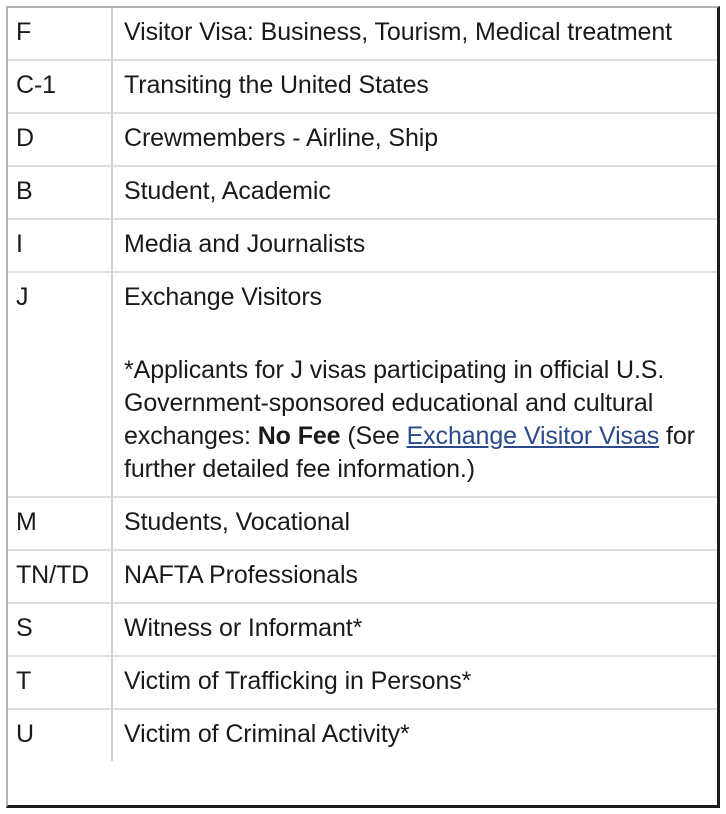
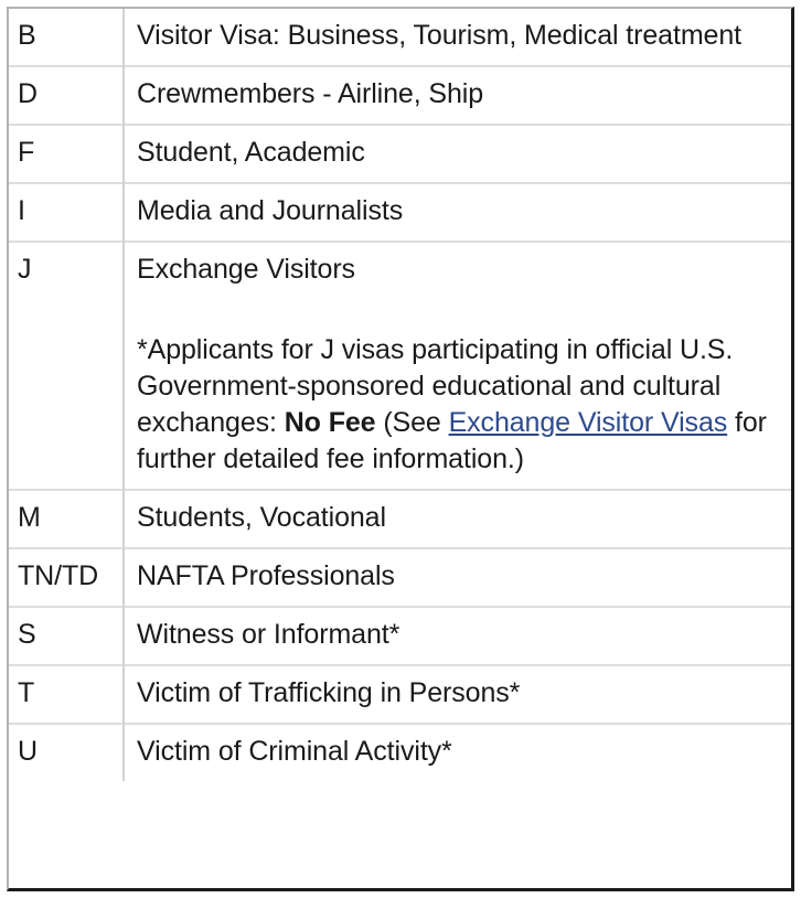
- F	Visitor Visa: Business, Tourism, Medical treatment
+ B	Visitor Visa: Business, Tourism, Medical treatment
- C-1	Transiting the United States
  D	Crewmembers - Airline, Ship
- B	Student, Academic
+ F	Student, Academic
  I	Media and Journalists
  J	Exchange Visitors *Applicants for J visas participating in official U.S. Government-sponsored educational and cultural exchanges: No Fee (See Exchange Visitor Visas for further detailed fee information.)
  M	Students, Vocational
  TN/TD	NAFTA Professionals
  S	Witness or Informant*
  T	Victim of Trafficking in Persons*
  U	Victim of Criminal Activity*
